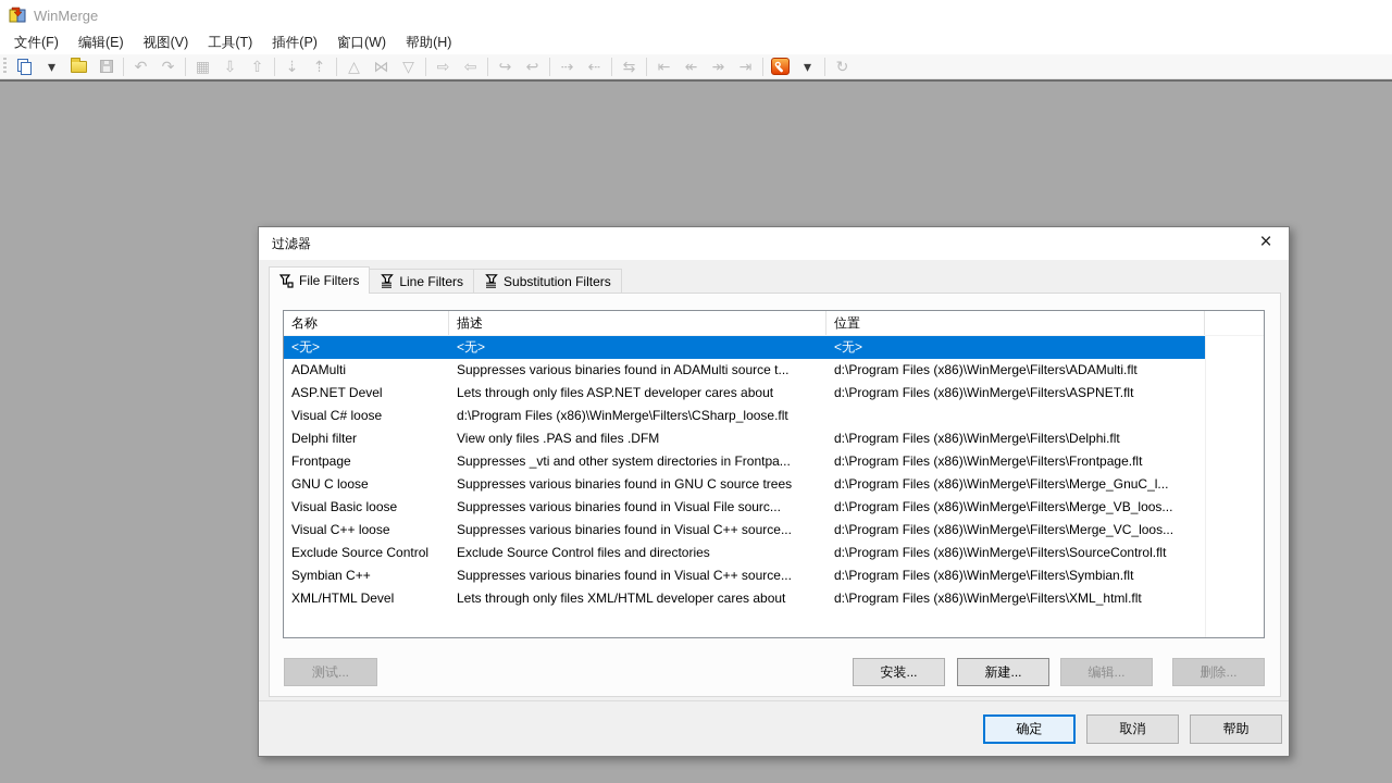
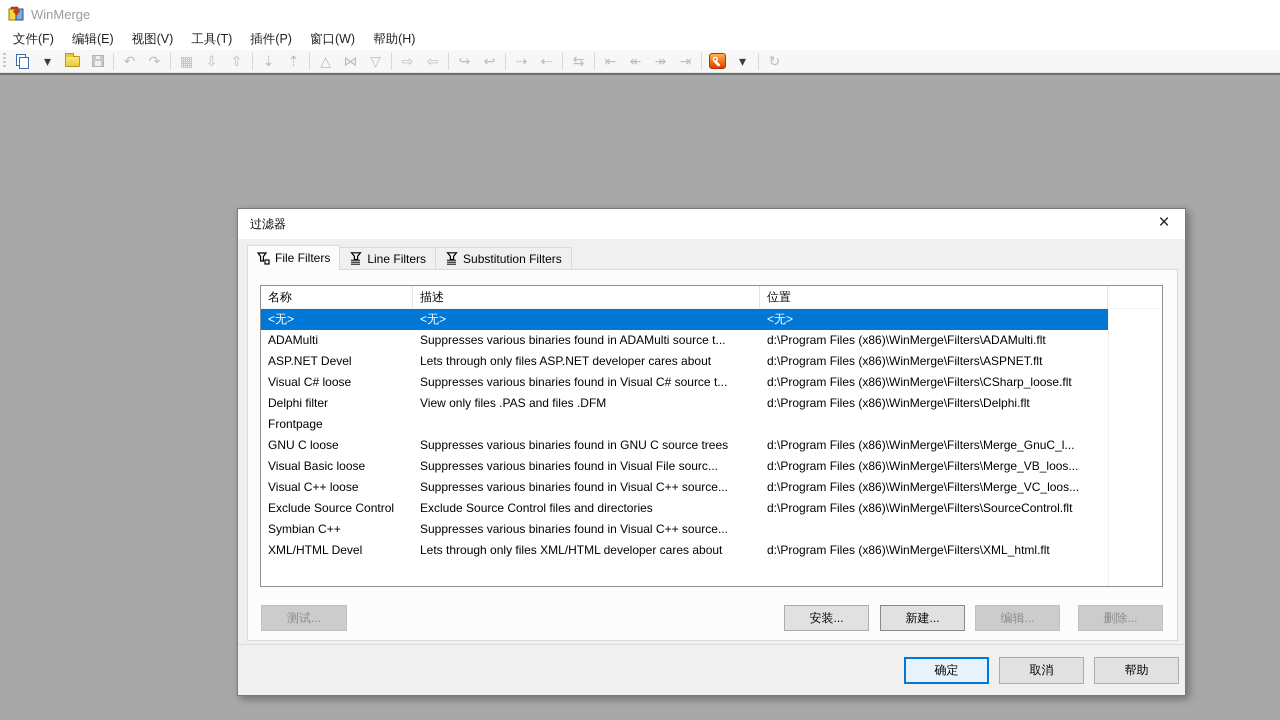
  WinMerge
  文件(F)
  编辑(E)
  视图(V)
  工具(T)
  插件(P)
  窗口(W)
  帮助(H)
  ▾
  ↶
  ↷
  ▦
  ⇩
  ⇧
  ⇣
  ⇡
  △
  ⋈
  ▽
  ⇨
  ⇦
  ↪
  ↩
  ⇢
  ⇠
  ⇆
  ⇤
  ↞
  ↠
  ⇥
  ▾
  ↻
  过滤器
  ×
  File Filters
  Line Filters
  Substitution Filters
  名称
  描述
  位置
  <无>
  <无>
  <无>
  ADAMulti
  Suppresses various binaries found in ADAMulti source t...
  d:\Program Files (x86)\WinMerge\Filters\ADAMulti.flt
  ASP.NET Devel
  Lets through only files ASP.NET developer cares about
  d:\Program Files (x86)\WinMerge\Filters\ASPNET.flt
  Visual C# loose
+ Suppresses various binaries found in Visual C# source t...
  d:\Program Files (x86)\WinMerge\Filters\CSharp_loose.flt
  Delphi filter
  View only files .PAS and files .DFM
  d:\Program Files (x86)\WinMerge\Filters\Delphi.flt
  Frontpage
- Suppresses _vti and other system directories in Frontpa...
- d:\Program Files (x86)\WinMerge\Filters\Frontpage.flt
  GNU C loose
  Suppresses various binaries found in GNU C source trees
  d:\Program Files (x86)\WinMerge\Filters\Merge_GnuC_l...
  Visual Basic loose
  Suppresses various binaries found in Visual File sourc...
  d:\Program Files (x86)\WinMerge\Filters\Merge_VB_loos...
  Visual C++ loose
  Suppresses various binaries found in Visual C++ source...
  d:\Program Files (x86)\WinMerge\Filters\Merge_VC_loos...
  Exclude Source Control
  Exclude Source Control files and directories
  d:\Program Files (x86)\WinMerge\Filters\SourceControl.flt
  Symbian C++
  Suppresses various binaries found in Visual C++ source...
- d:\Program Files (x86)\WinMerge\Filters\Symbian.flt
  XML/HTML Devel
  Lets through only files XML/HTML developer cares about
  d:\Program Files (x86)\WinMerge\Filters\XML_html.flt
  测试...
  安装...
  新建...
  编辑...
  删除...
  确定
  取消
  帮助
